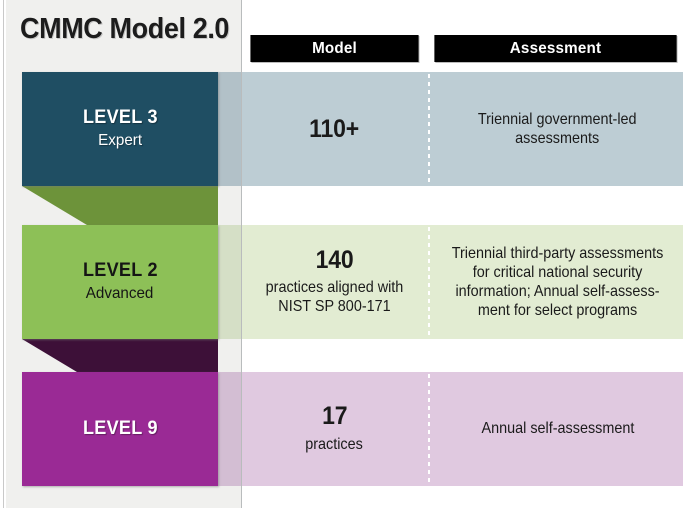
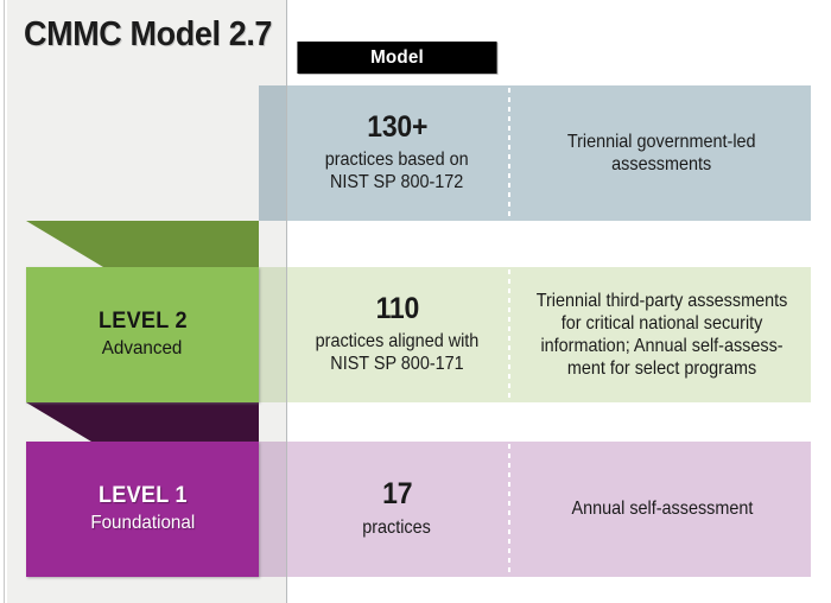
- CMMC Model 2.0
+ CMMC Model 2.7
  Model
- Assessment
- LEVEL 3
- Expert
- 110+
+ 130+
+ practices based on
+ NIST SP 800-172
  Triennial government-led
  assessments
  LEVEL 2
  Advanced
- 140
+ 110
  practices aligned with
  NIST SP 800-171
  Triennial third-party assessments
  for critical national security
  information; Annual self-assess-
  ment for select programs
- LEVEL 9
+ LEVEL 1
+ Foundational
  17
  practices
  Annual self-assessment
